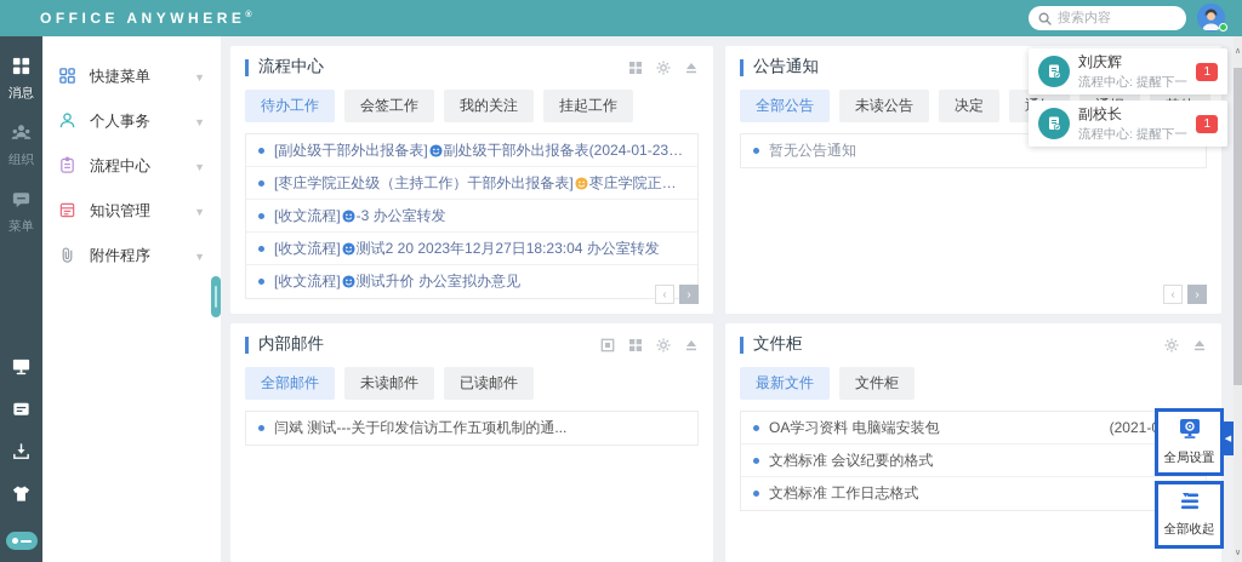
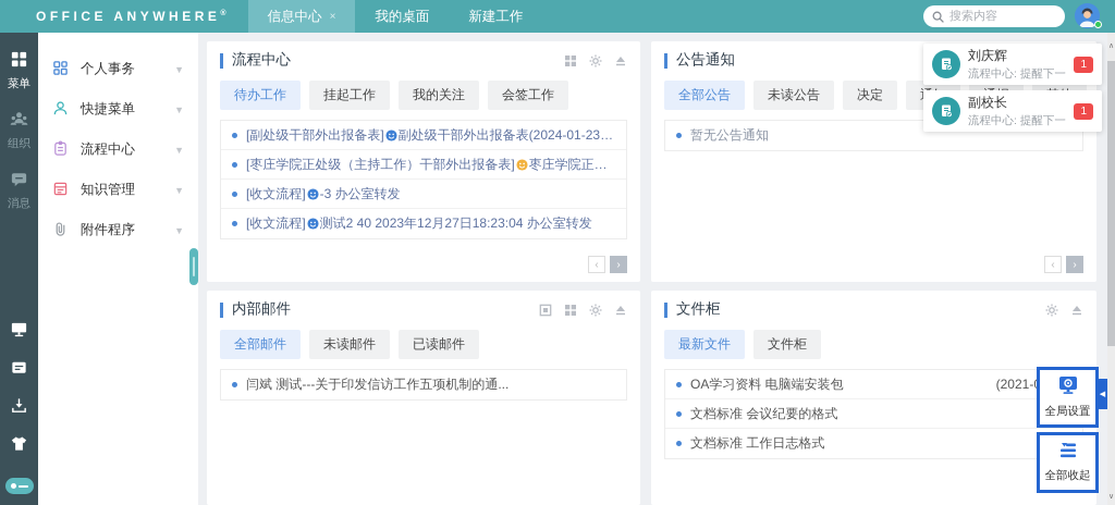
  OFFICE ANYWHERE
+ 信息中心
+ ×
+ 我的桌面
+ 新建工作
  搜索内容
- 消息
+ 菜单
  组织
- 菜单
+ 消息
- 快捷菜单
+ 个人事务
  ▼
- 个人事务
+ 快捷菜单
  ▼
  流程中心
  ▼
  知识管理
  ▼
  附件程序
  ▼
  流程中心
  待办工作
- 会签工作
+ 挂起工作
  我的关注
- 挂起工作
+ 会签工作
  [副处级干部外出报备表] 副处级干部外出报备表(2024-01-23 09
  [枣庄学院正处级（主持工作）干部外出报备表] 枣庄学院正处级
  [收文流程] -3 办公室转发
- [收文流程] 测试2 20 2023年12月27日18:23:04 办公室转发
+ [收文流程] 测试2 40 2023年12月27日18:23:04 办公室转发
- [收文流程] 测试升价 办公室拟办意见
  ‹
  ›
  公告通知
  全部公告
  未读公告
  决定
  暂无公告通知
  ‹
  ›
  内部邮件
  全部邮件
  未读邮件
  已读邮件
  闫斌 测试---关于印发信访工作五项机制的通...
  文件柜
  最新文件
  文件柜
  OA学习资料 电脑端安装包
  文档标准 会议纪要的格式
  文档标准 工作日志格式
  刘庆辉
  1
  副校长
  1
  全局设置
  全部收起
